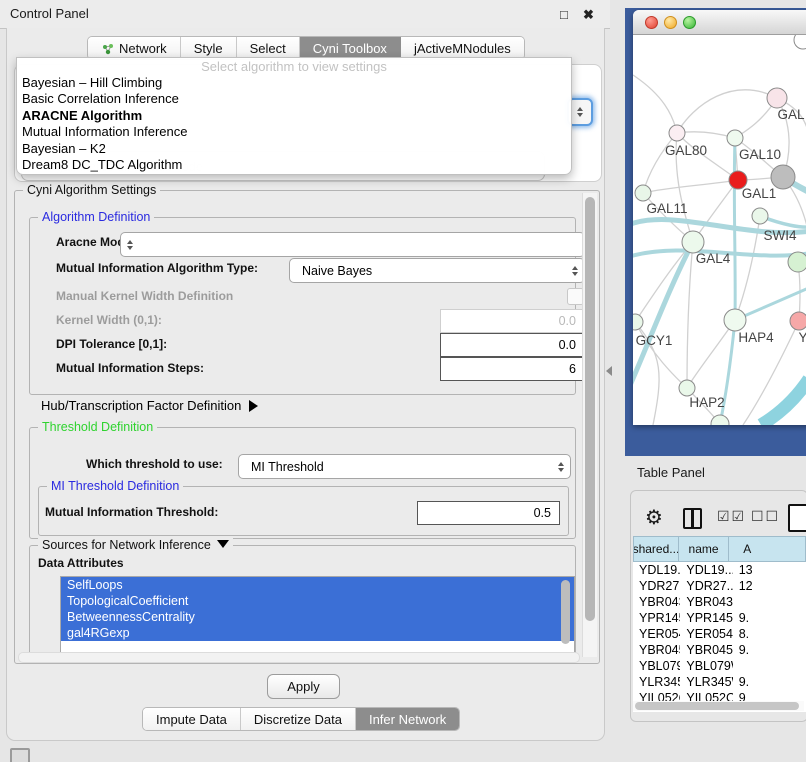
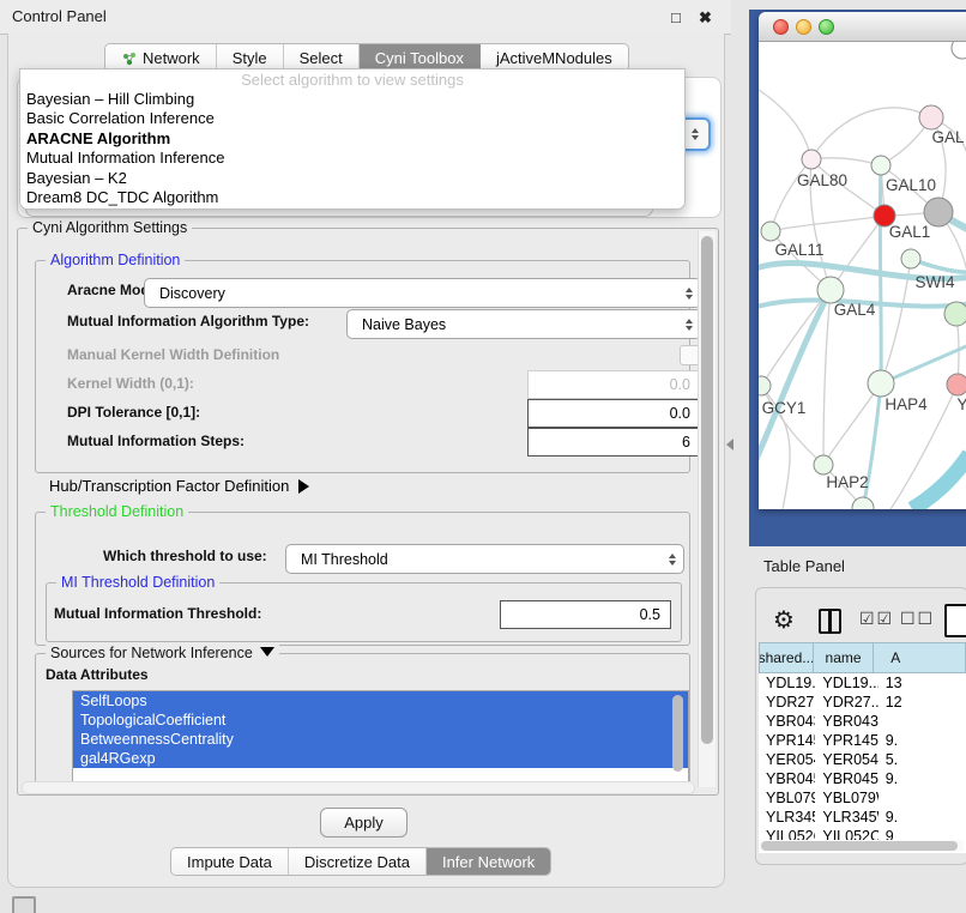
  Control Panel
  □
  ✖
  Network
  Style
  Select
  Cyni Toolbox
  jActiveMNodules
  Select algorithm to view settings
  Bayesian – Hill Climbing
  Basic Correlation Inference
  ARACNE Algorithm
  Mutual Information Inference
  Bayesian – K2
  Dream8 DC_TDC Algorithm
  Cyni Algorithm Settings
  Algorithm Definition
  Aracne Mo
+ Discovery
  Mutual Information Algorithm Type:
  Naive Bayes
  Manual Kernel Width Definition
  Kernel Width (0,1):
  0.0
  DPI Tolerance [0,1]:
  0.0
  Mutual Information Steps:
  6
  Hub/Transcription Factor Definition
  Threshold Definition
  Which threshold to use:
  MI Threshold
  MI Threshold Definition
  Mutual Information Threshold:
  0.5
  Sources for Network Inference
  Data Attributes
  SelfLoops
  TopologicalCoefficient
  BetweennessCentrality
  gal4RGexp
  Apply
  Impute Data
  Discretize Data
  Infer Network
  GAL
  GAL80
  GAL10
  GAL1
  GAL11
  GAL4
  SWI4
  GCY1
  HAP4
  Y
  HAP2
  Table Panel
  ⚙
  ☑☑
  ☐☐
  shared...
  name
  A
  YDL19.
  YDL19..
  13
  YDR27..
  12
  YBR04
  YBR043
  YPR14
  YPR145
  9.
  YER05
  YER054
- 8.
+ 5.
  YBR04
  YBR045
  9.
  YBL079
  YBL079
  YLR34
  YLR345
  9.
  YIL052
  YIL052C
  9
